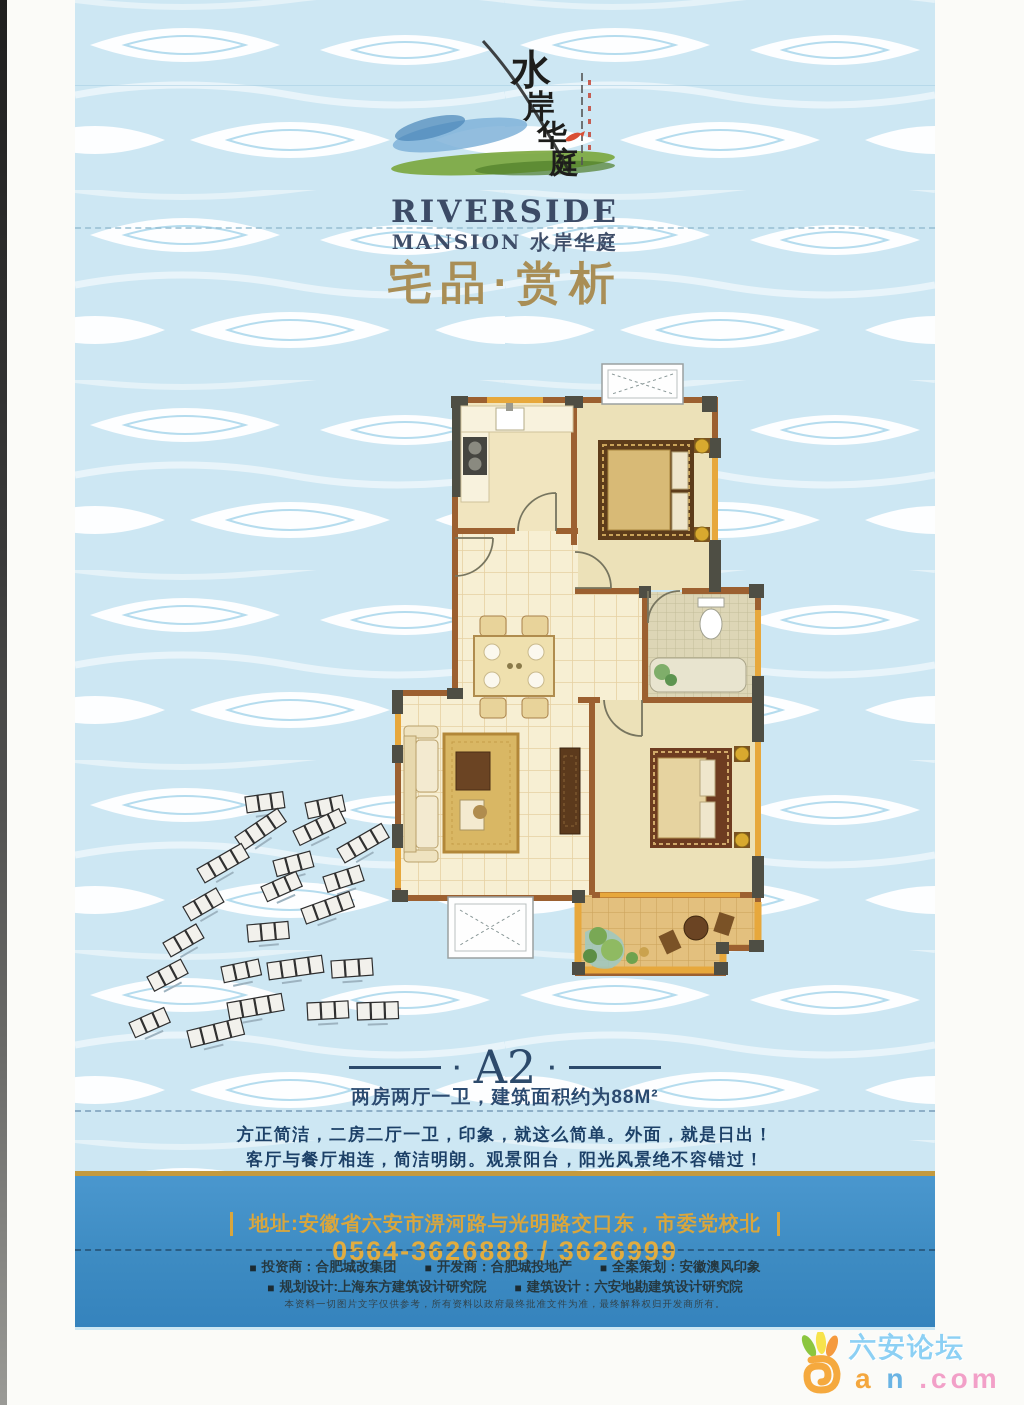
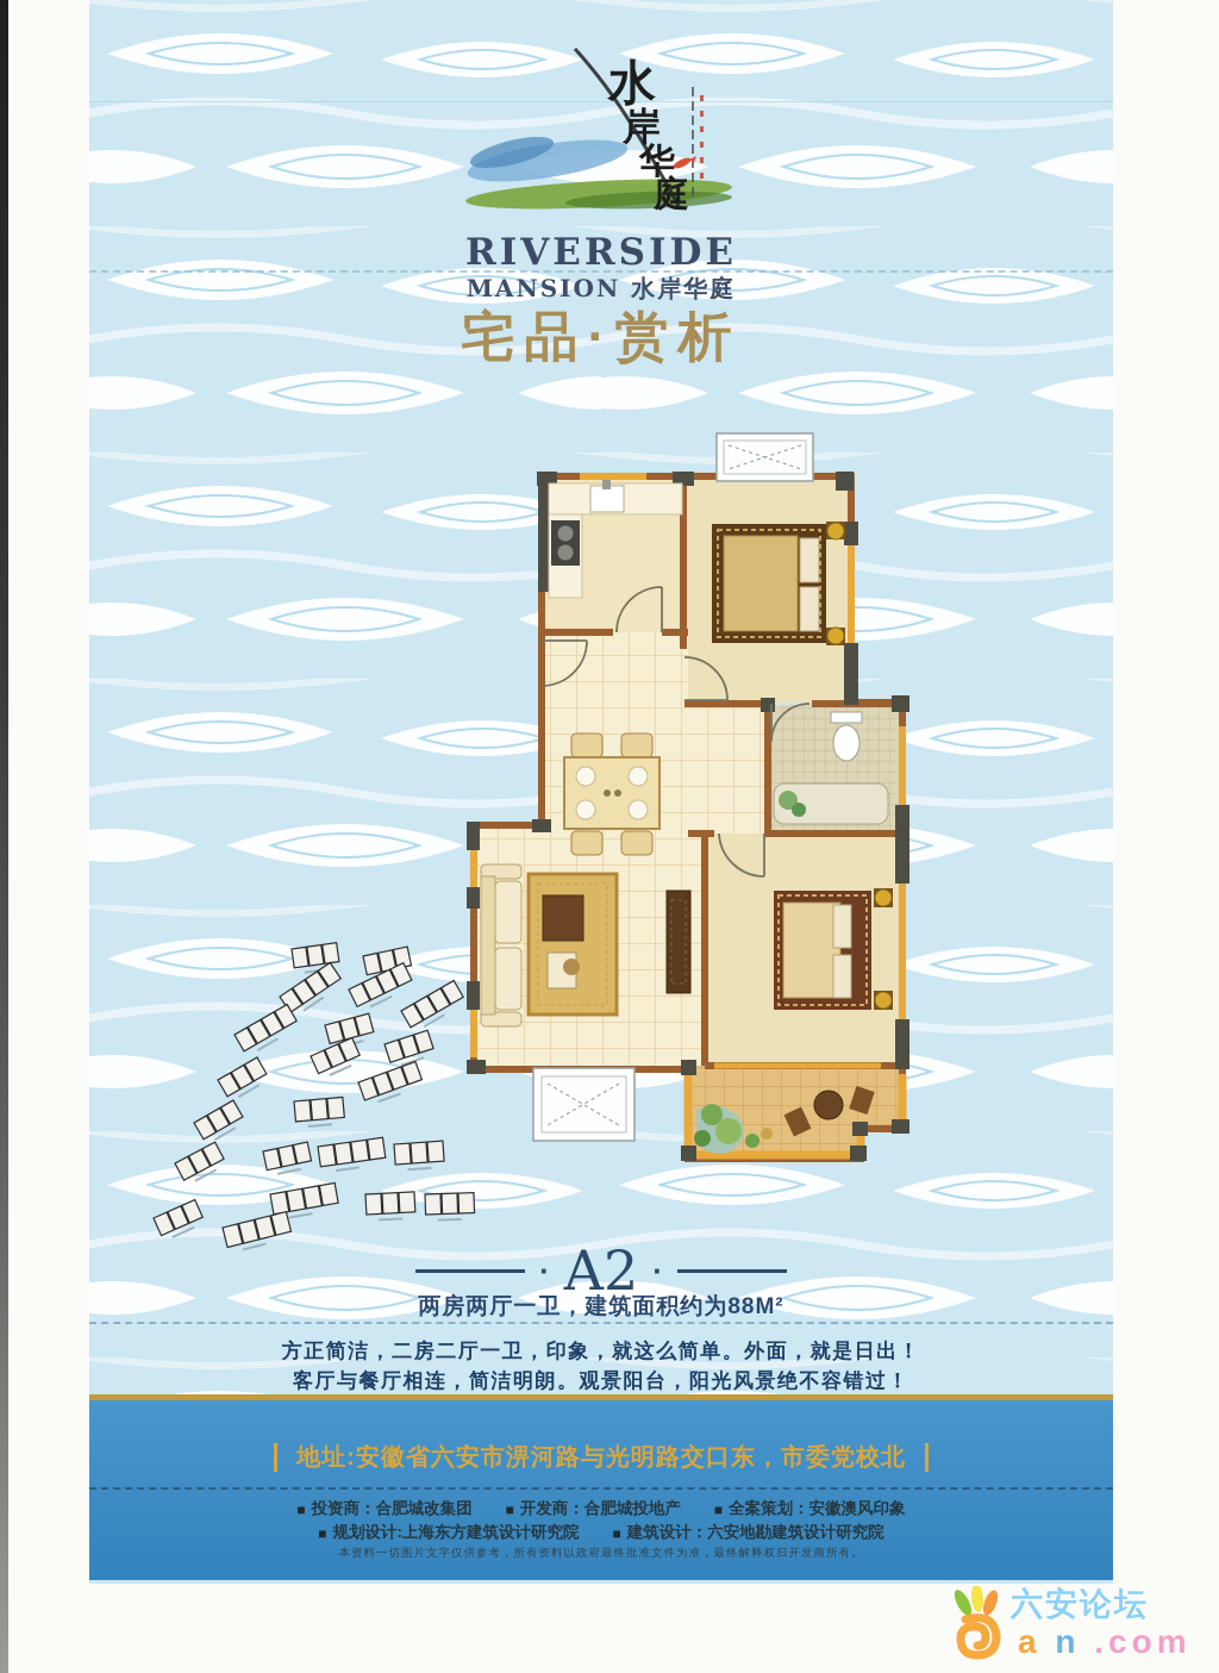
  水
  岸
  华
  庭
  RIVERSIDE
  MANSION 水岸华庭
  宅品·赏析
  ·
  A2
  ·
  两房两厅一卫，建筑面积约为88M²
  方正简洁，二房二厅一卫，印象，就这么简单。外面，就是日出！
  客厅与餐厅相连，简洁明朗。观景阳台，阳光风景绝不容错过！
  地址:安徽省六安市淠河路与光明路交口东，市委党校北
- 0564-3626888 / 3626999
  ■
  投资商：合肥城改集团
  ■
  开发商：合肥城投地产
  ■
  全案策划：安徽澳风印象
  ■
  规划设计:上海东方建筑设计研究院
  ■
  建筑设计：六安地勘建筑设计研究院
  本资料一切图片文字仅供参考，所有资料以政府最终批准文件为准，最终解释权归开发商所有。
  六安论坛
  a n .com
